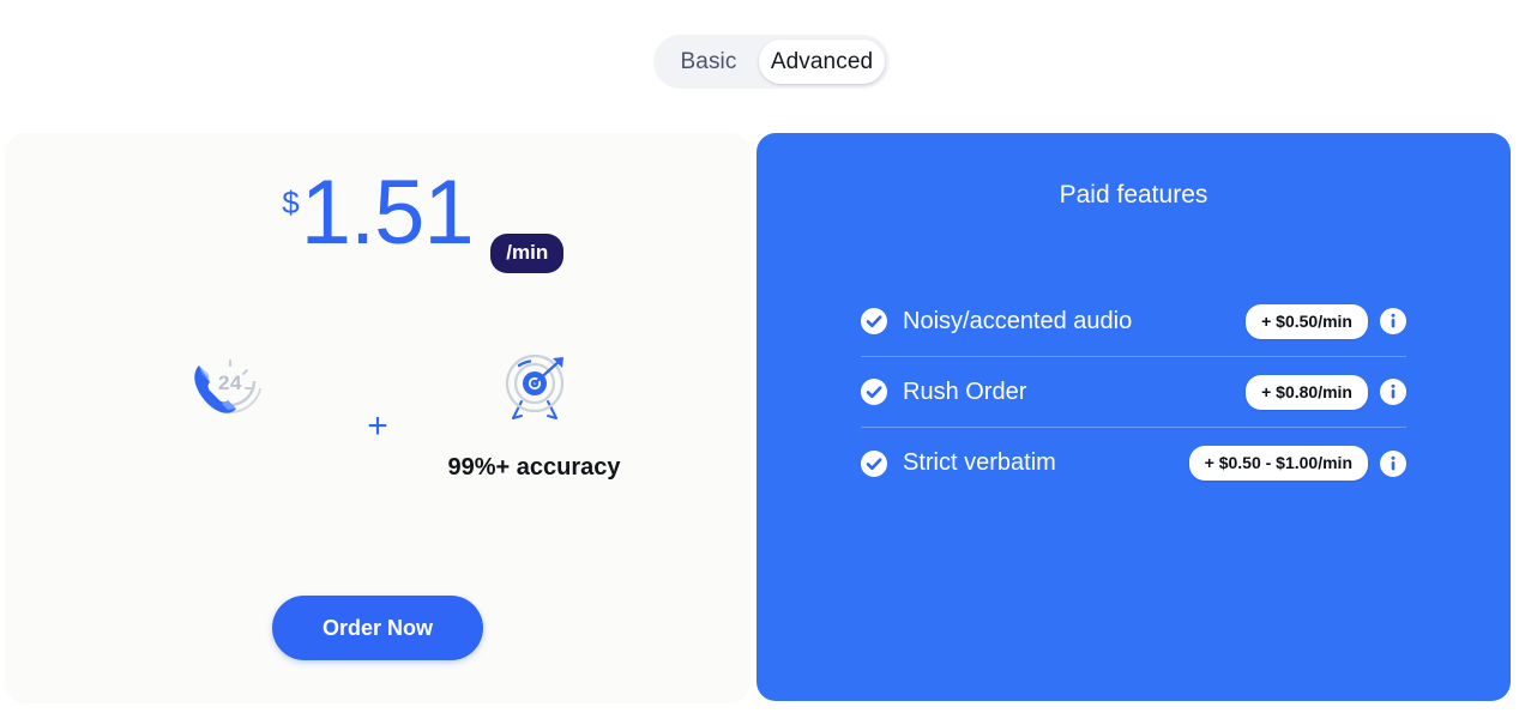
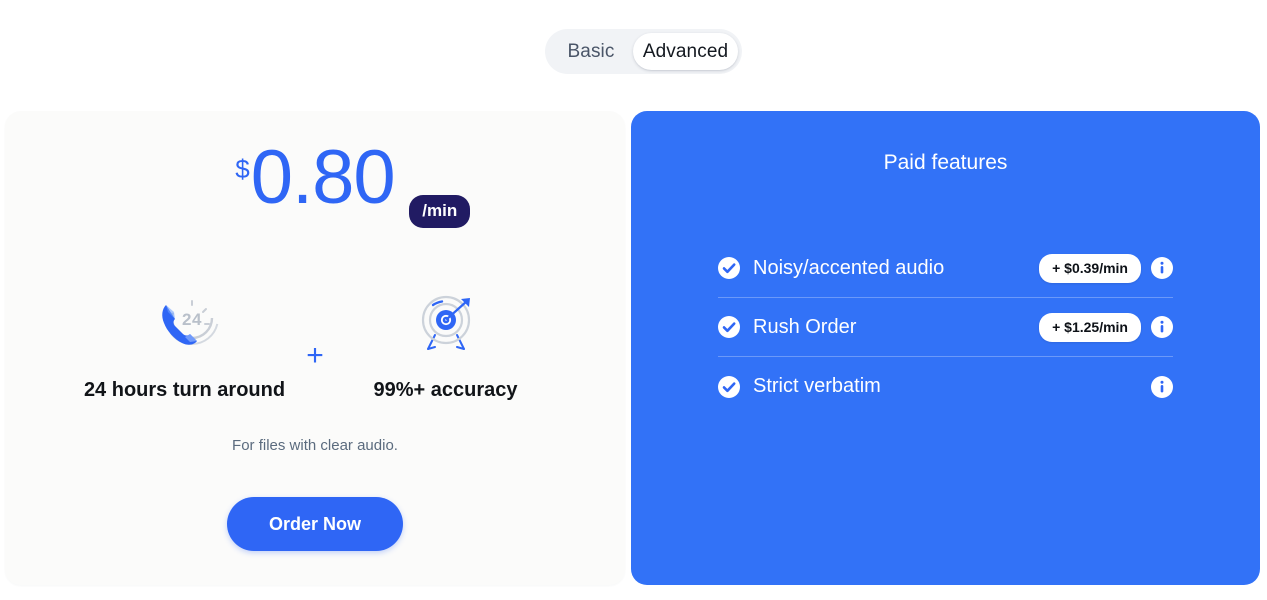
  Basic
  Advanced
  $
- 1.51
+ 0.80
  /min
  24
+ 24 hours turn around
  +
  99%+ accuracy
+ For files with clear audio.
  Order Now
  Paid features
  Noisy/accented audio
- + $0.50/min
+ + $0.39/min
  Rush Order
- + $0.80/min
+ + $1.25/min
  Strict verbatim
- + $0.50 - $1.00/min
